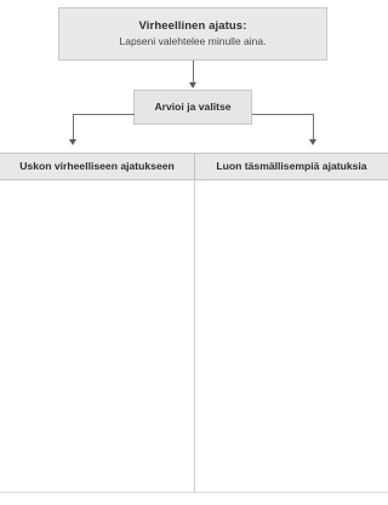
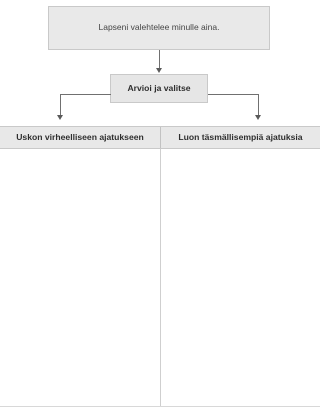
- Virheellinen ajatus:
  Lapseni valehtelee minulle aina.
  Arvioi ja valitse
  Uskon virheelliseen ajatukseen
  Luon täsmällisempiä ajatuksia
